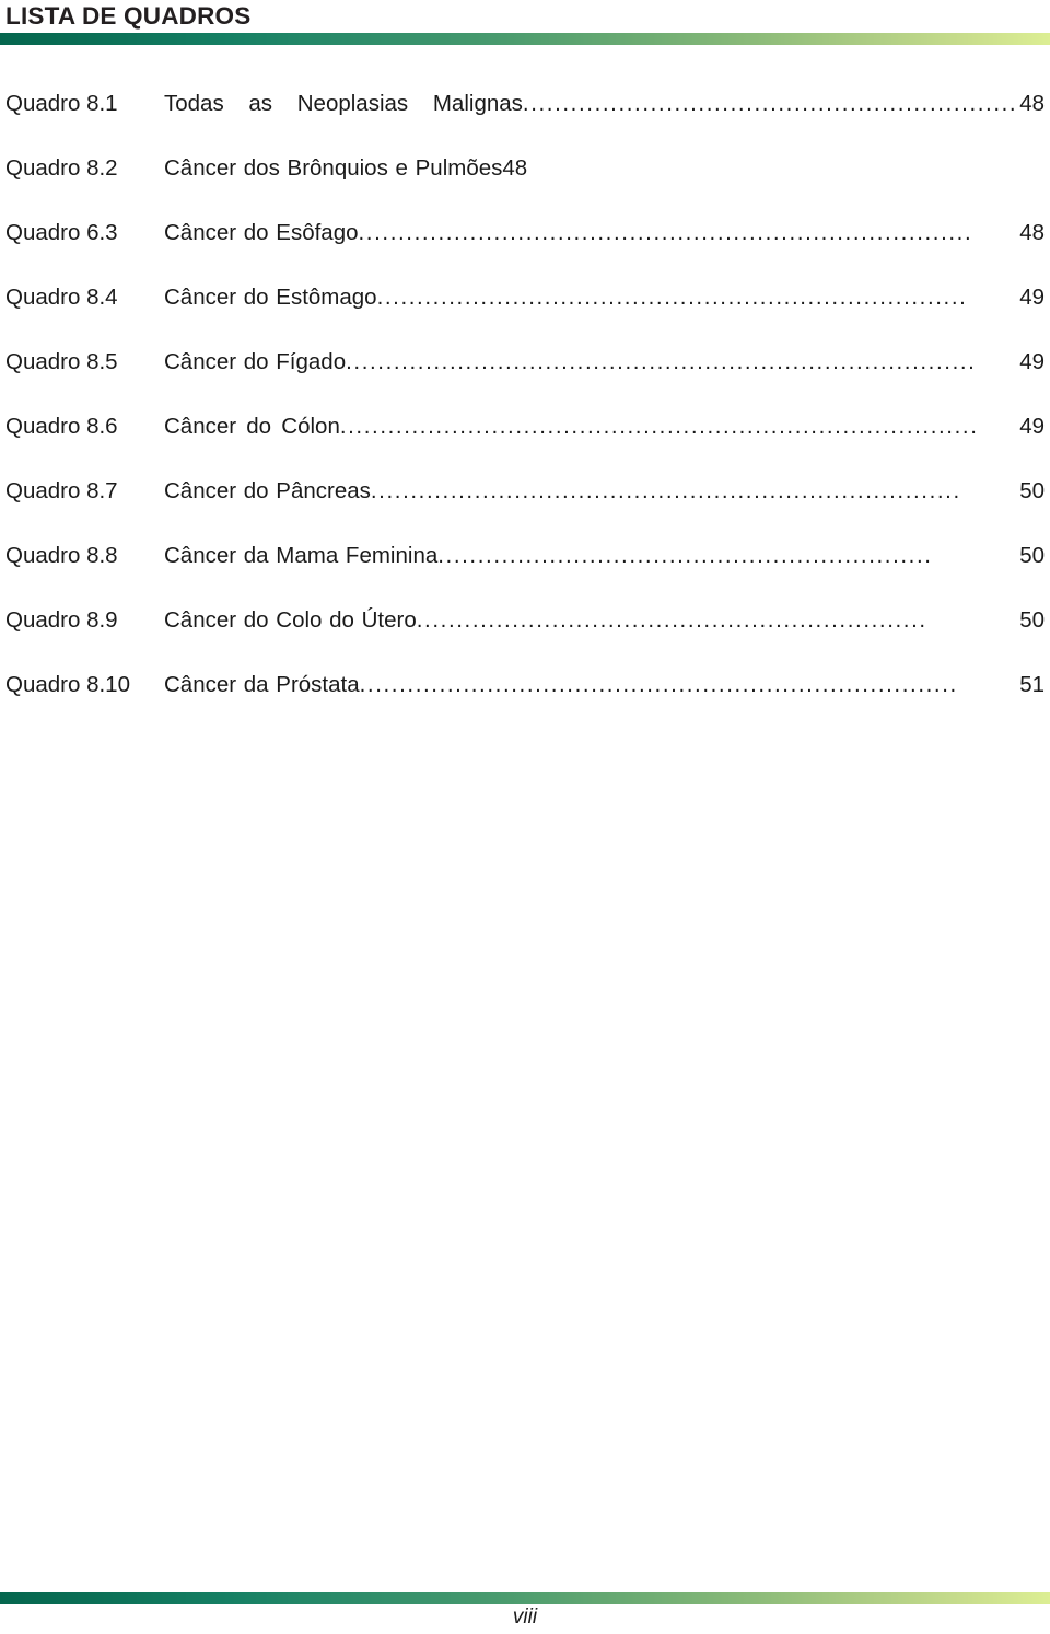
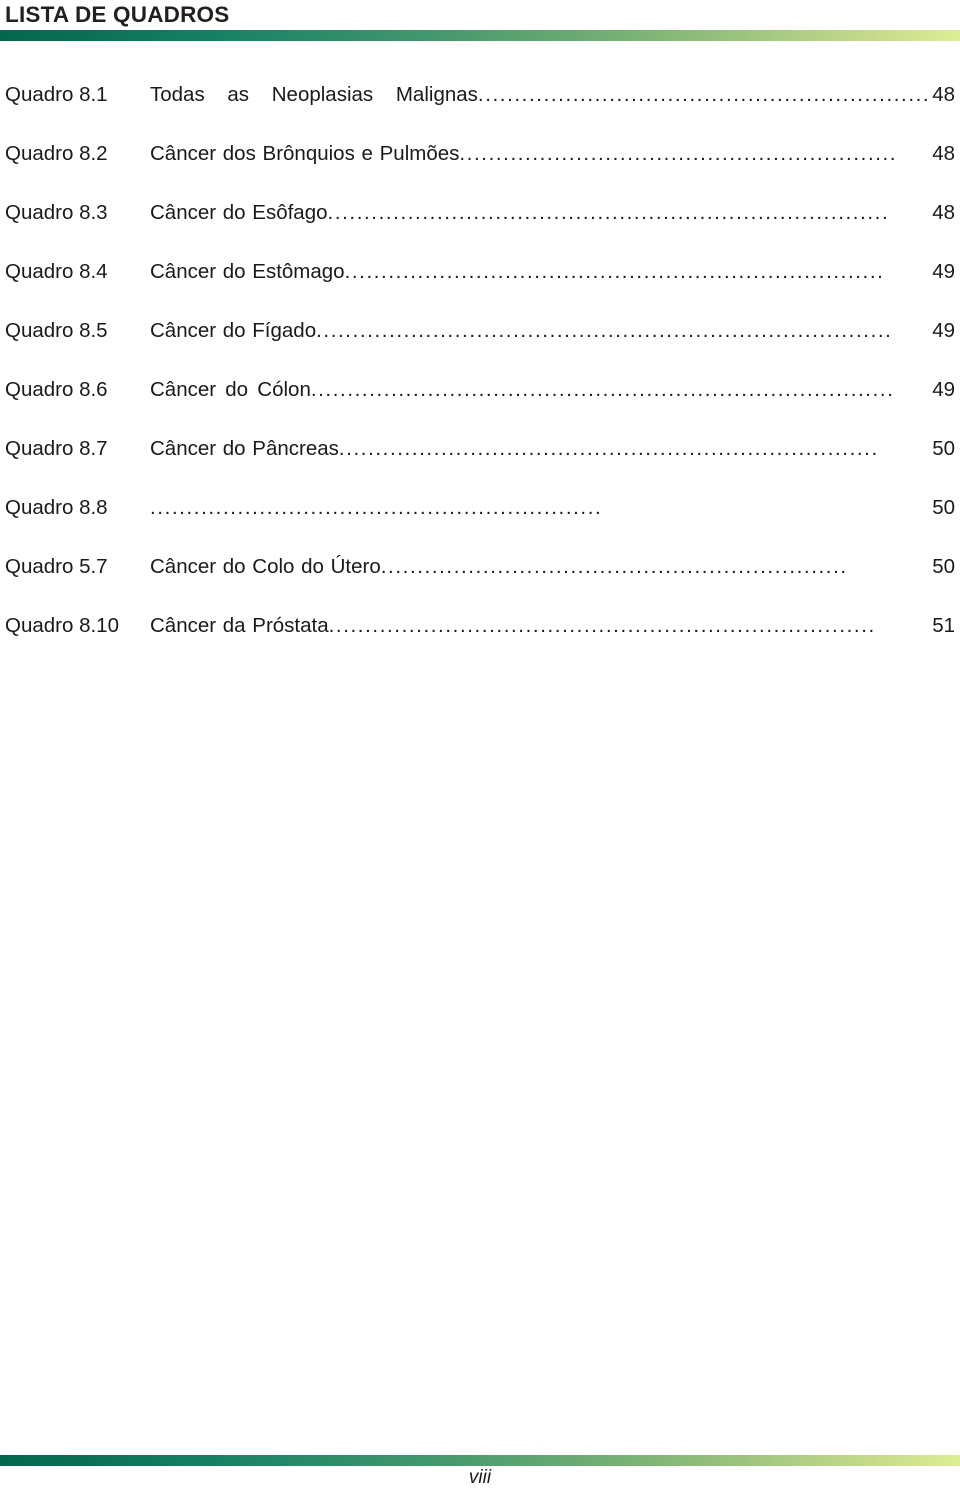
  LISTA DE QUADROS
  Quadro 8.1
  Todas as Neoplasias Malignas
  ..............................................................
  48
  Quadro 8.2
  Câncer dos Brônquios e Pulmões
+ ............................................................
  48
- Quadro 6.3
+ Quadro 8.3
  Câncer do Esôfago
  .............................................................................
  48
  Quadro 8.4
  Câncer do Estômago
  ..........................................................................
  49
  Quadro 8.5
  Câncer do Fígado
  ...............................................................................
  49
  Quadro 8.6
  Câncer do Cólon
  ................................................................................
  49
  Quadro 8.7
  Câncer do Pâncreas
  ..........................................................................
  50
  Quadro 8.8
- Câncer da Mama Feminina
  ..............................................................
  50
- Quadro 8.9
+ Quadro 5.7
  Câncer do Colo do Útero
  ................................................................
  50
  Quadro 8.10
  Câncer da Próstata
  ...........................................................................
  51
  viii
